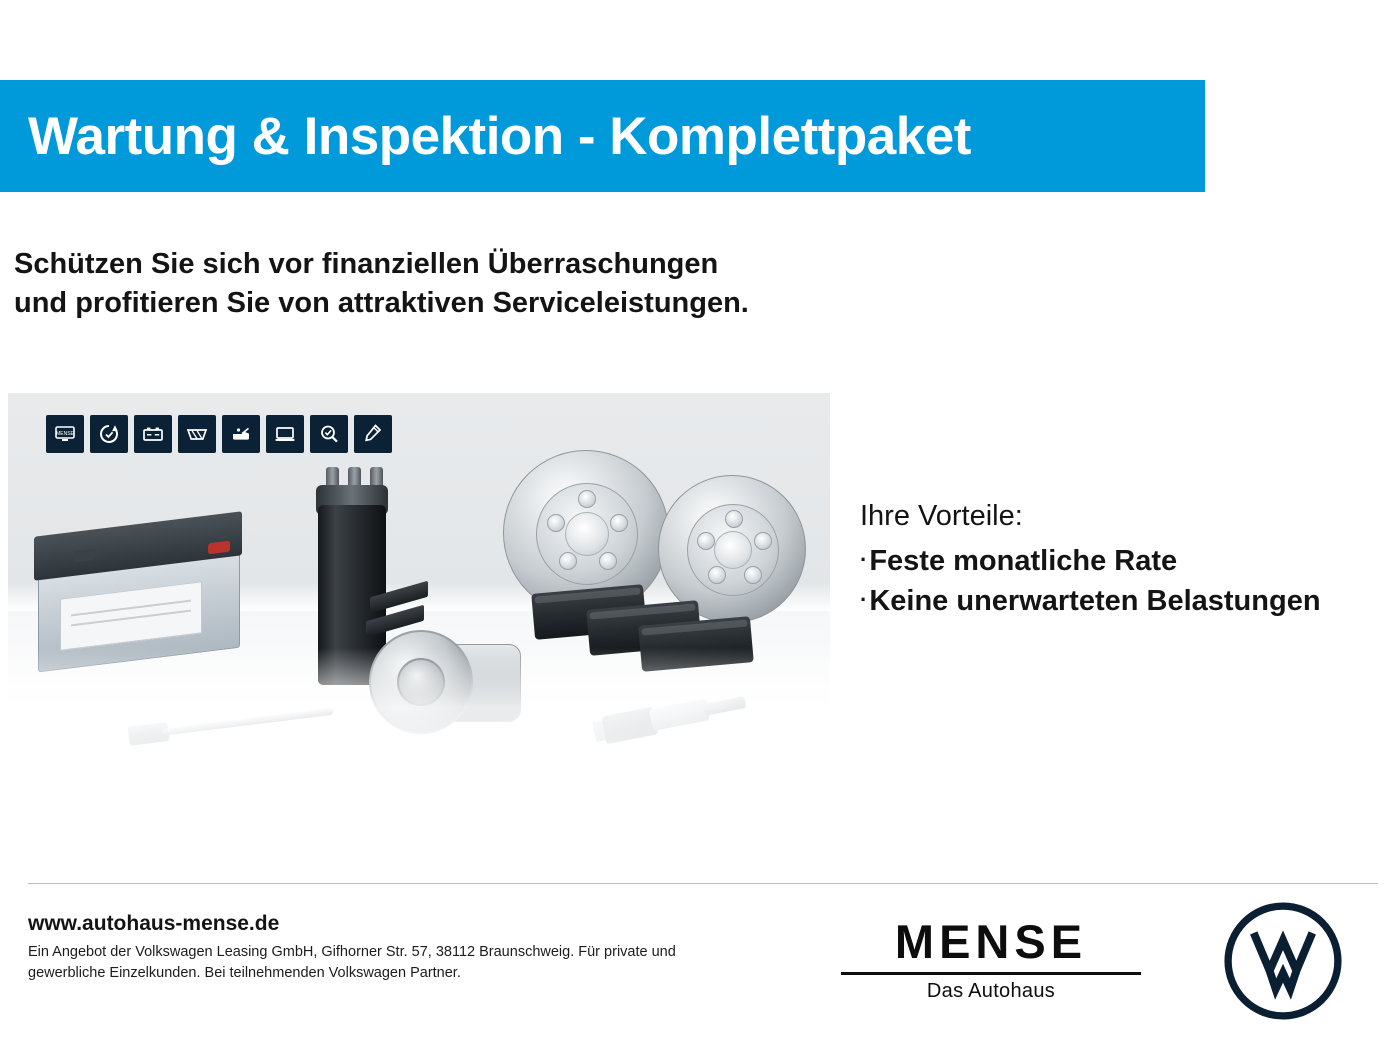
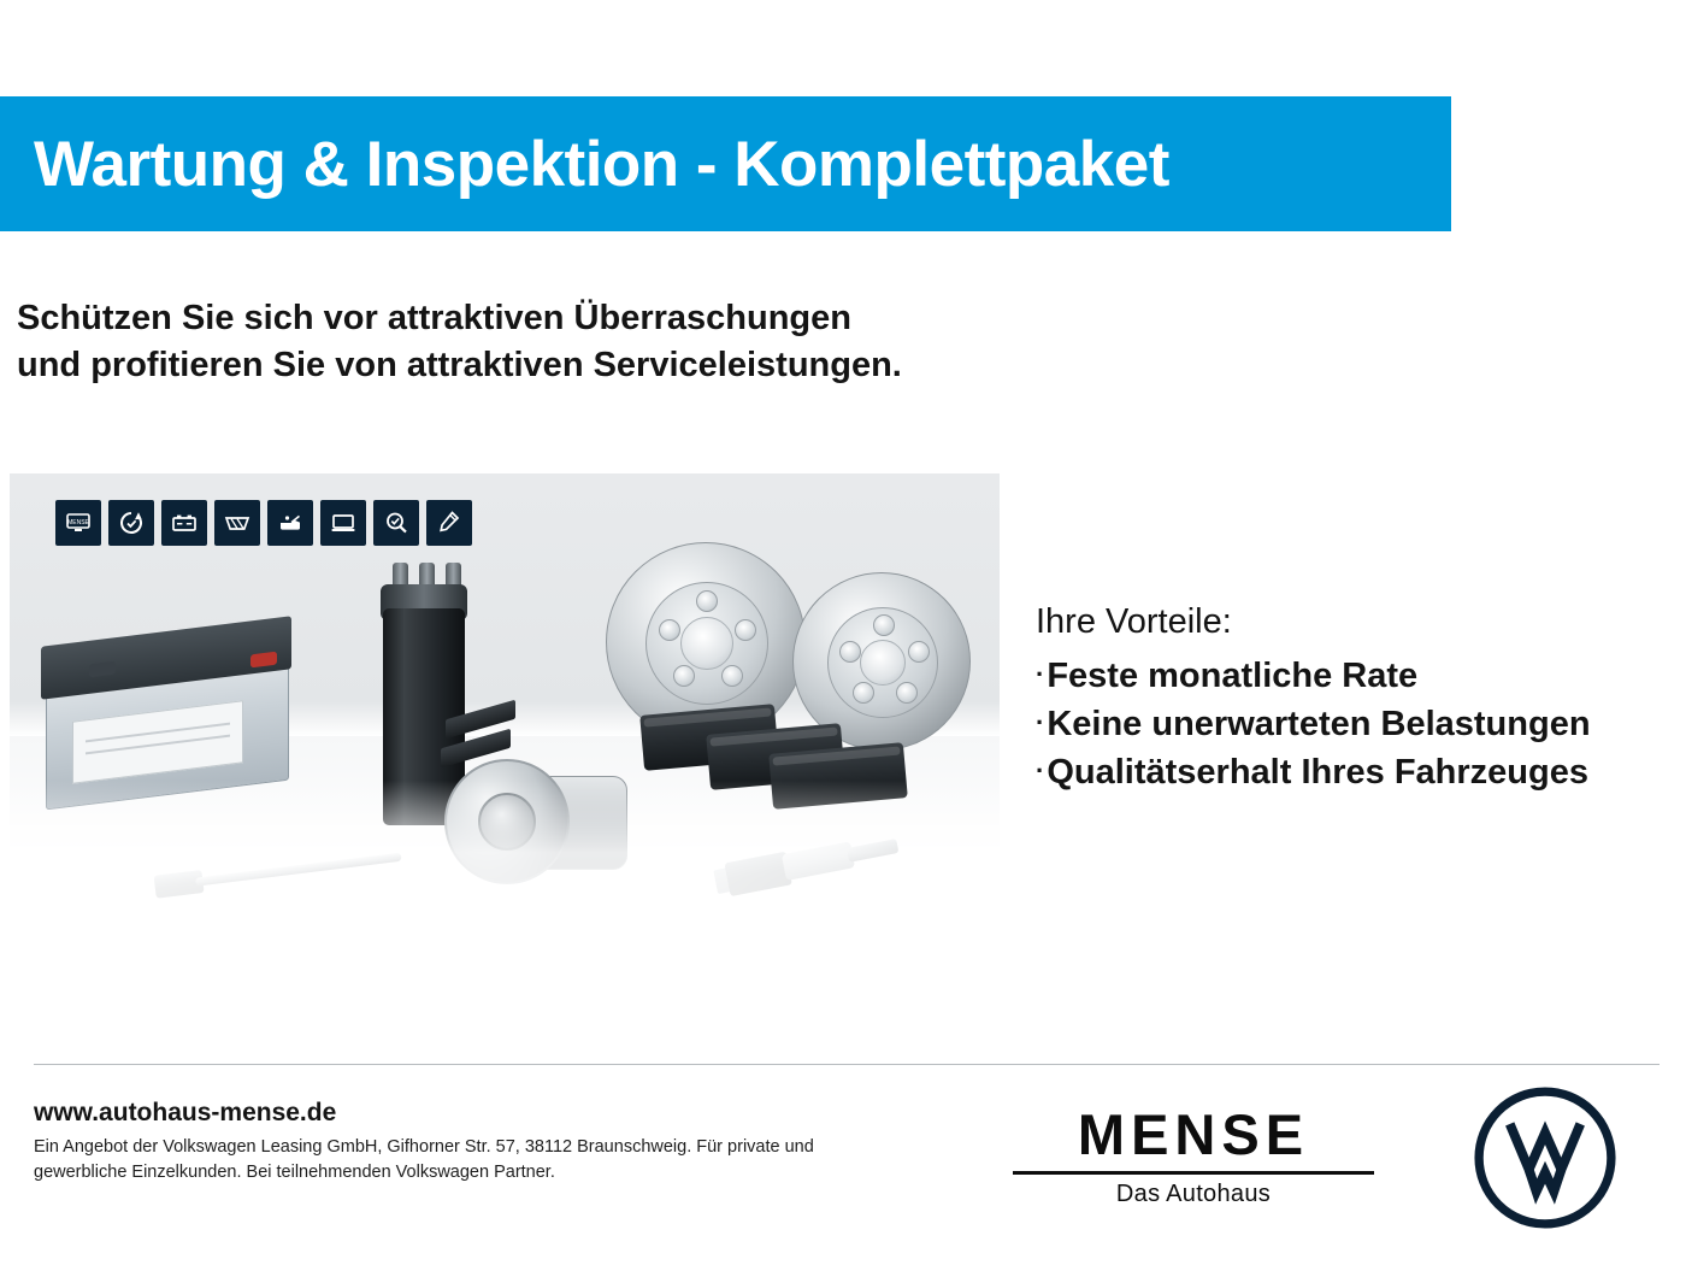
  Wartung & Inspektion - Komplettpaket
- Schützen Sie sich vor finanziellen Überraschungen
+ Schützen Sie sich vor attraktiven Überraschungen
  und profitieren Sie von attraktiven Serviceleistungen.
  Ihre Vorteile:
  ·Feste monatliche Rate
  ·Keine unerwarteten Belastungen
+ ·Qualitätserhalt Ihres Fahrzeuges
  www.autohaus-mense.de
  Ein Angebot der Volkswagen Leasing GmbH, Gifhorner Str. 57, 38112 Braunschweig. Für private und gewerbliche Einzelkunden. Bei teilnehmenden Volkswagen Partner.
  MENSE
  Das Autohaus
